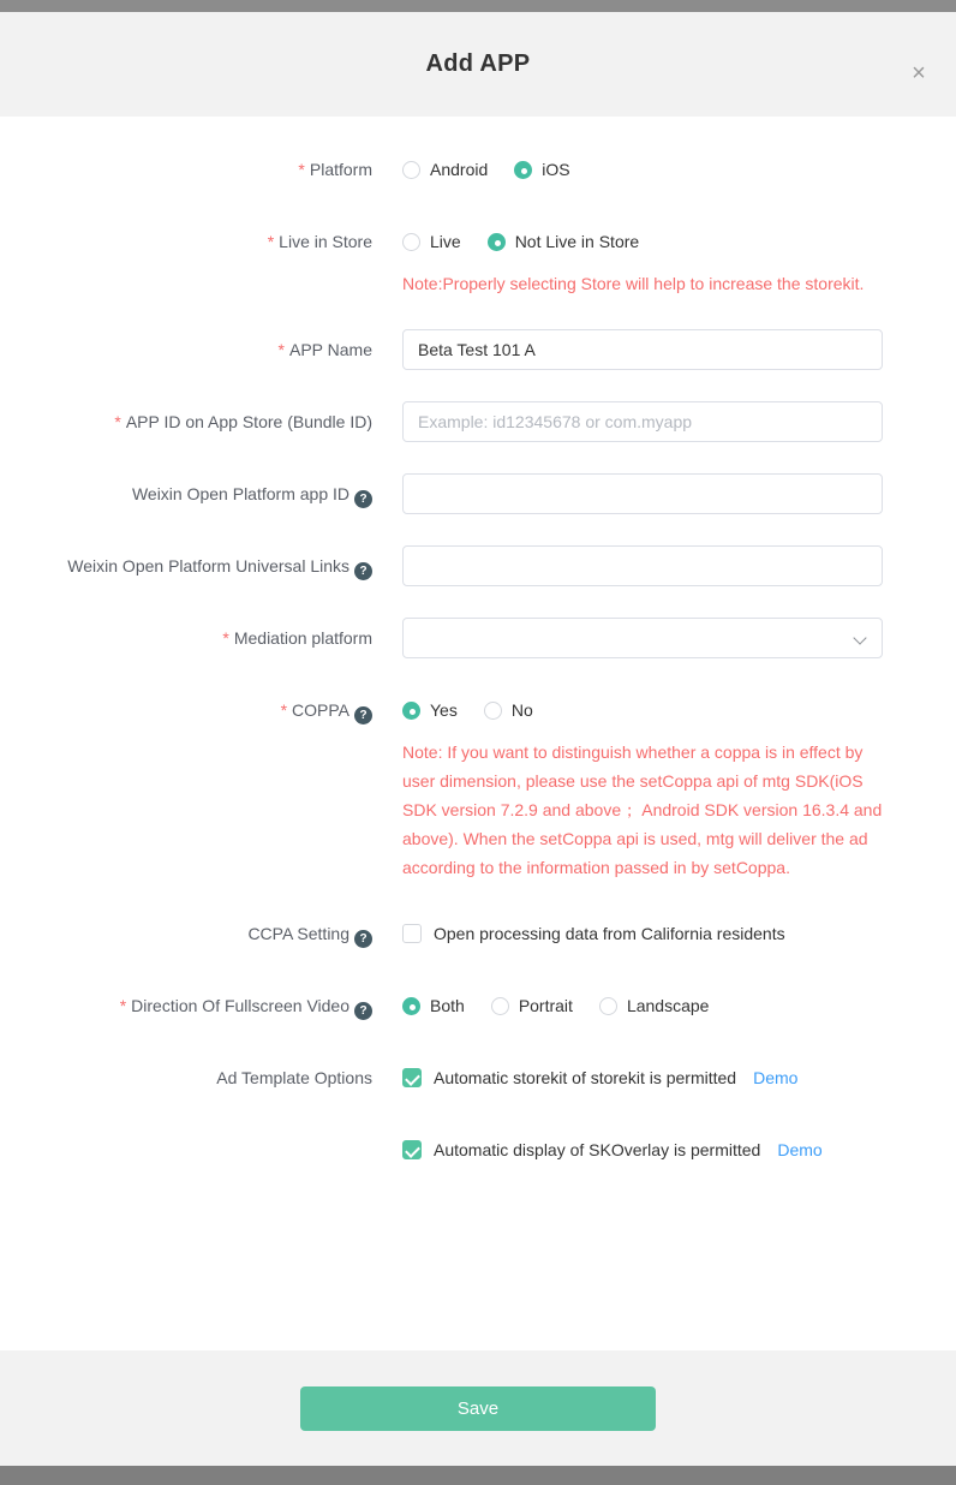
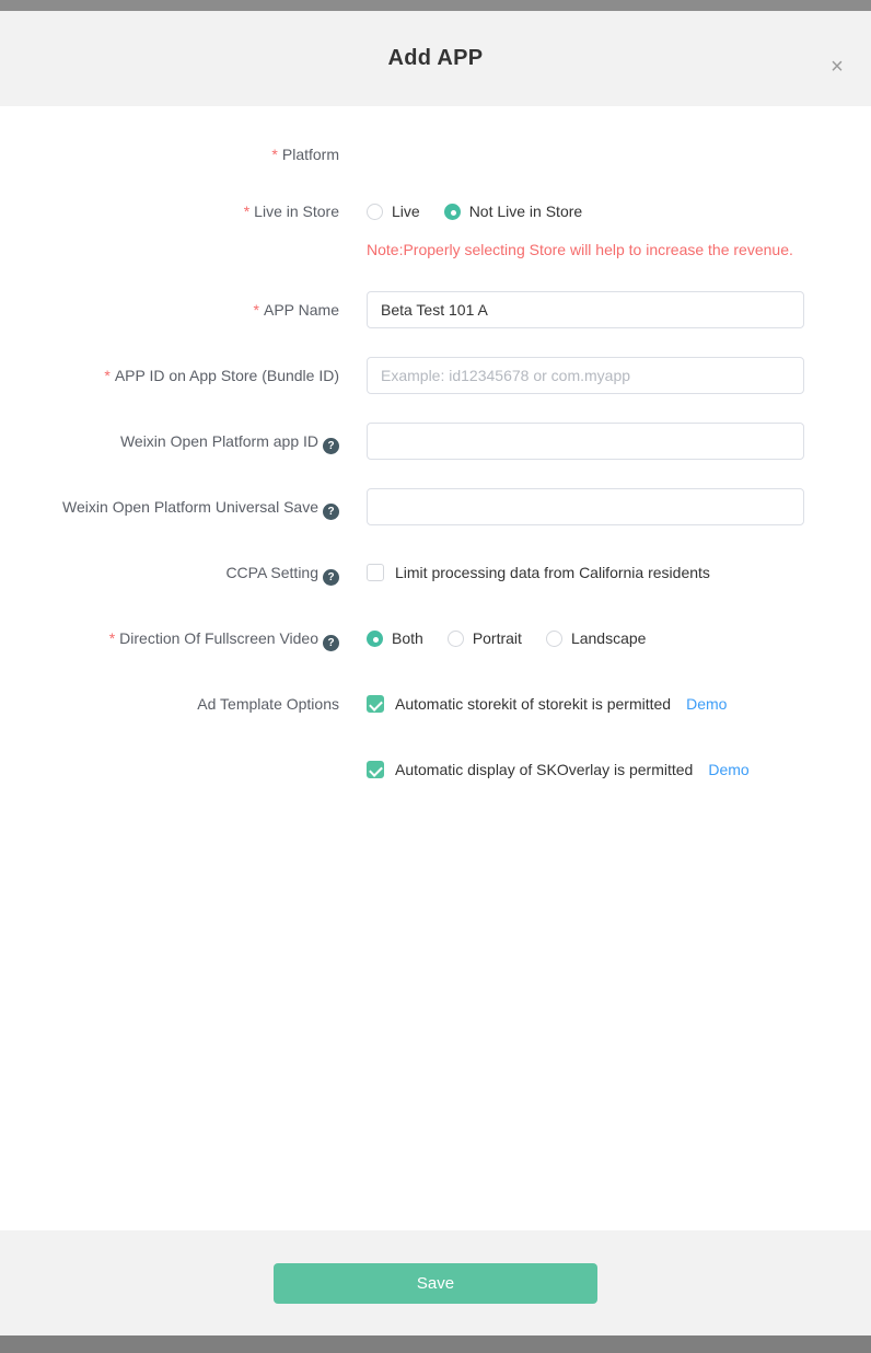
  Add APP
  ×
  * Platform
- Android
- iOS
  * Live in Store
  Live
  Not Live in Store
- Note:Properly selecting Store will help to increase the storekit.
+ Note:Properly selecting Store will help to increase the revenue.
  * APP Name
  Beta Test 101 A
  * APP ID on App Store (Bundle ID)
  Example: id12345678 or com.myapp
  Weixin Open Platform app ID ?
- Weixin Open Platform Universal Links ?
+ Weixin Open Platform Universal Save ?
- * Mediation platform
- * COPPA ?
- Yes
- No
- Note: If you want to distinguish whether a coppa is in effect by user dimension, please use the setCoppa api of mtg SDK(iOS SDK version 7.2.9 and above； Android SDK version 16.3.4 and above). When the setCoppa api is used, mtg will deliver the ad according to the information passed in by setCoppa.
  CCPA Setting ?
- Open processing data from California residents
+ Limit processing data from California residents
  * Direction Of Fullscreen Video ?
  Both
  Portrait
  Landscape
  Ad Template Options
  Automatic storekit of storekit is permitted
  Demo
  Automatic display of SKOverlay is permitted
  Demo
  Save
